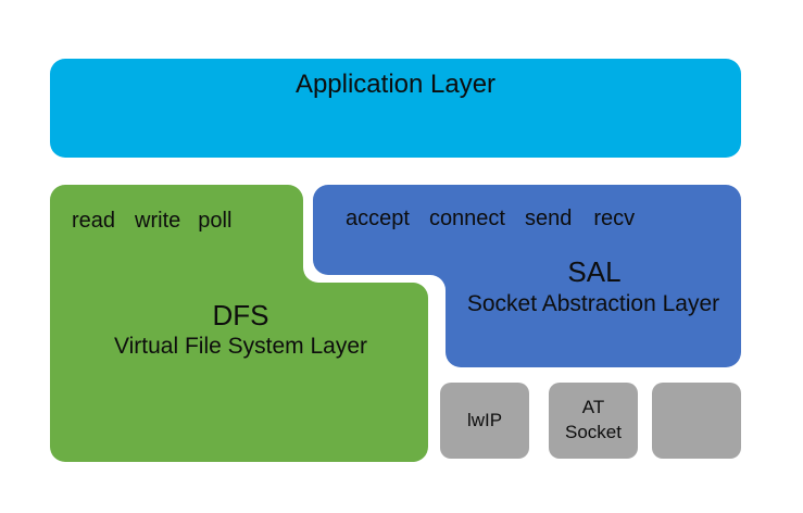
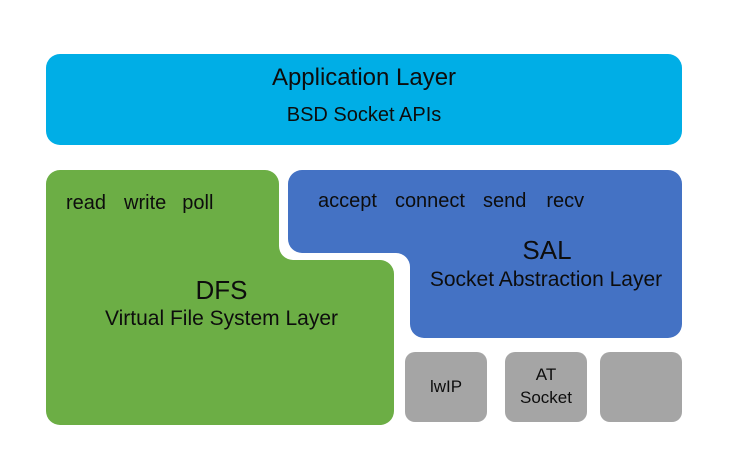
  Application Layer
+ BSD Socket APIs
  read write poll
  DFS
  Virtual File System Layer
  accept connect send recv
  SAL
  Socket Abstraction Layer
  lwIP
  AT
  Socket
